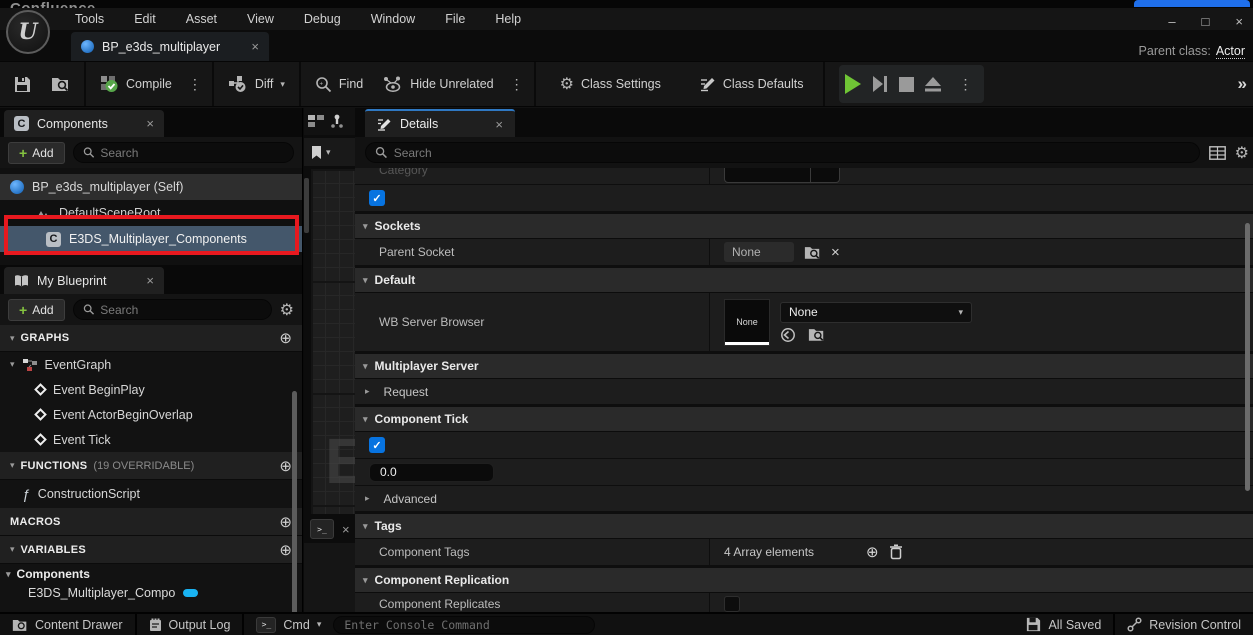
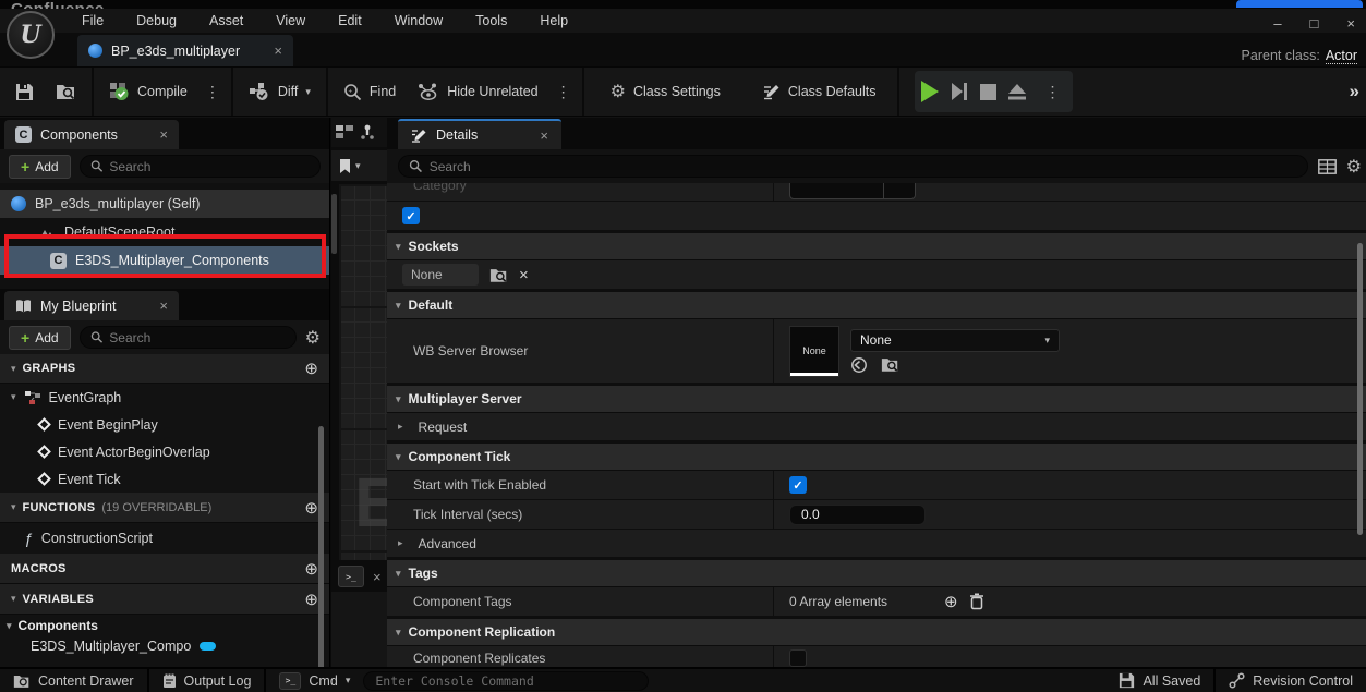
  U
- Tools
+ File
- Edit
+ Debug
  Asset
  View
- Debug
+ Edit
  Window
- File
+ Tools
  Help
  –
  □
  ×
  BP_e3ds_multiplayer
  ×
  Parent class: Actor
  Compile
  ⋮
  Diff
  ▾
  Find
  Hide Unrelated
  ⋮
  ⚙
  Class Settings
  Class Defaults
  ⋮
  »
  C
  Components
  ×
  +
  Add
  Search
  BP_e3ds_multiplayer (Self)
  DefaultSceneRoot
  C
  E3DS_Multiplayer_Components
  My Blueprint
  ×
  +
  Add
  Search
  ⚙
  ▾
  GRAPHS
  ⊕
  ▾
  EventGraph
  Event BeginPlay
  Event ActorBeginOverlap
  Event Tick
  ▾
  FUNCTIONS
  (19 OVERRIDABLE)
  ⊕
  ƒ
  ConstructionScript
  MACROS
  ⊕
  ▾
  VARIABLES
  ⊕
  ▾
  Components
  E3DS_Multiplayer_Compo
  ▾
  E
  >_
  ×
  Details
  ×
  Search
  ⚙
  Category
  ✓
  ▾
  Sockets
- Parent Socket
  None
  ×
  ▾
  Default
  WB Server Browser
  None
  None
  ▾
  ▾
  Multiplayer Server
  ▸
  Request
  ▾
  Component Tick
+ Start with Tick Enabled
  ✓
+ Tick Interval (secs)
  0.0
  ▸
  Advanced
  ▾
  Tags
  Component Tags
- 4 Array elements
+ 0 Array elements
  ⊕
  ▾
  Component Replication
  Component Replicates
  Content Drawer
  Output Log
  >_
  Cmd
  ▾
  Enter Console Command
  All Saved
  Revision Control
